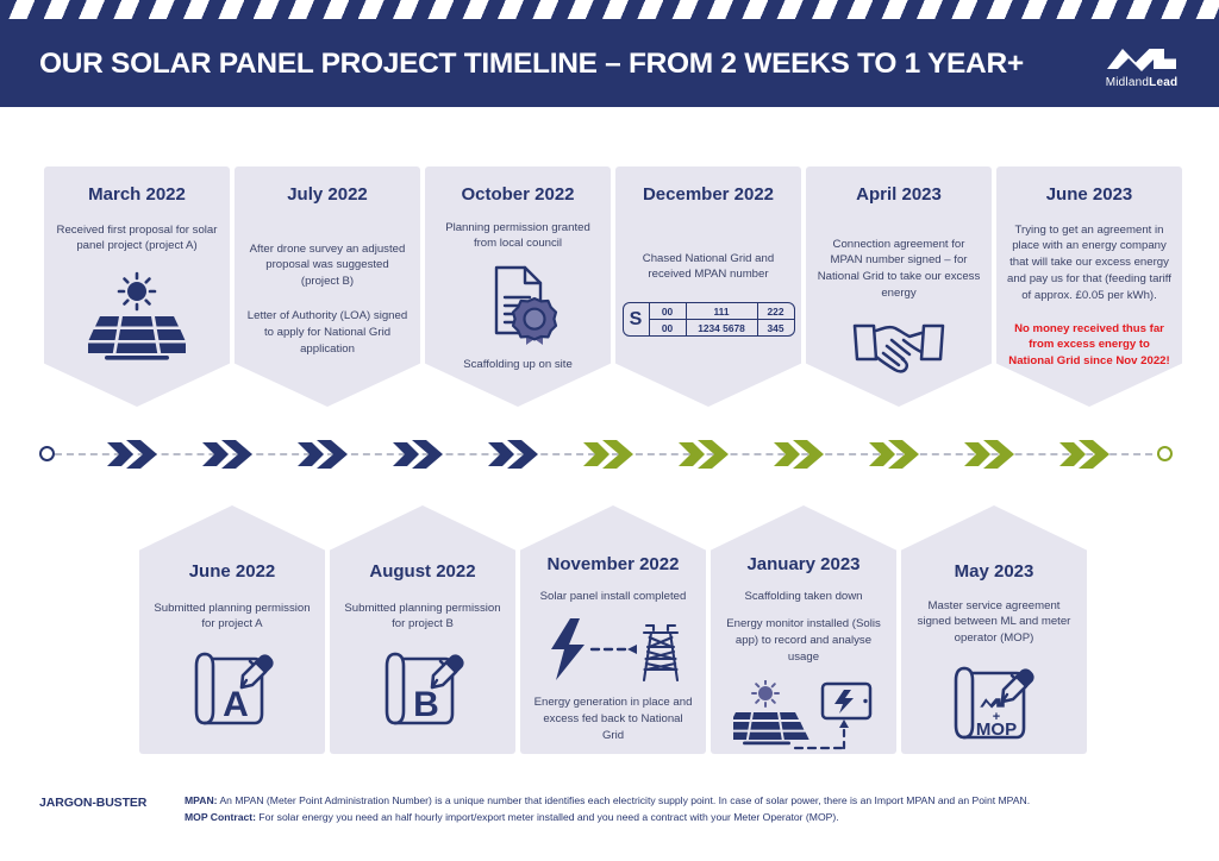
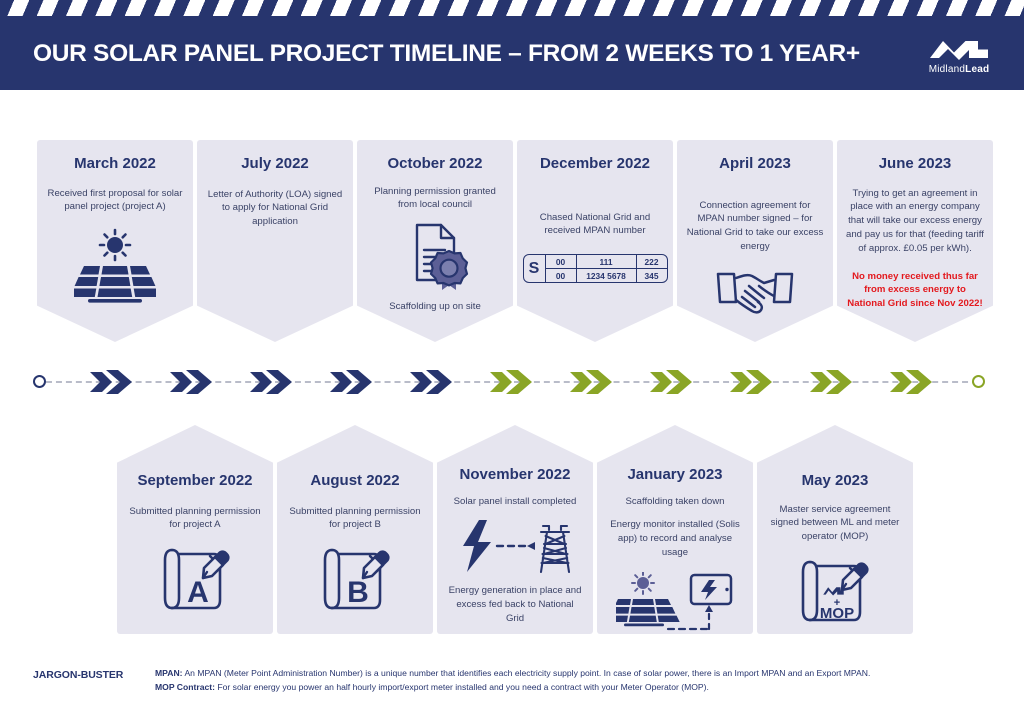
  OUR SOLAR PANEL PROJECT TIMELINE – FROM 2 WEEKS TO 1 YEAR+
  MidlandLead
  March 2022
  Received first proposal for solar panel project (project A)
  July 2022
- After drone survey an adjusted proposal was suggested (project B)
  Letter of Authority (LOA) signed to apply for National Grid application
  October 2022
  Planning permission granted from local council
  Scaffolding up on site
  December 2022
  Chased National Grid and received MPAN number
  S
  00
  111
  222
  00
  1234 5678
  345
  April 2023
  Connection agreement for MPAN number signed – for National Grid to take our excess energy
  June 2023
  Trying to get an agreement in place with an energy company that will take our excess energy and pay us for that (feeding tariff of approx. £0.05 per kWh).
  No money received thus far from excess energy to National Grid since Nov 2022!
- June 2022
+ September 2022
  Submitted planning permission for project A
  A
  August 2022
  Submitted planning permission for project B
  B
  November 2022
  Solar panel install completed
  Energy generation in place and excess fed back to National Grid
  January 2023
  Scaffolding taken down
  Energy monitor installed (Solis app) to record and analyse usage
  May 2023
  Master service agreement signed between ML and meter operator (MOP)
  +
  MOP
  JARGON-BUSTER
- MPAN: An MPAN (Meter Point Administration Number) is a unique number that identifies each electricity supply point. In case of solar power, there is an Import MPAN and an Point MPAN.
+ MPAN: An MPAN (Meter Point Administration Number) is a unique number that identifies each electricity supply point. In case of solar power, there is an Import MPAN and an Export MPAN.
- MOP Contract: For solar energy you need an half hourly import/export meter installed and you need a contract with your Meter Operator (MOP).
+ MOP Contract: For solar energy you power an half hourly import/export meter installed and you need a contract with your Meter Operator (MOP).
